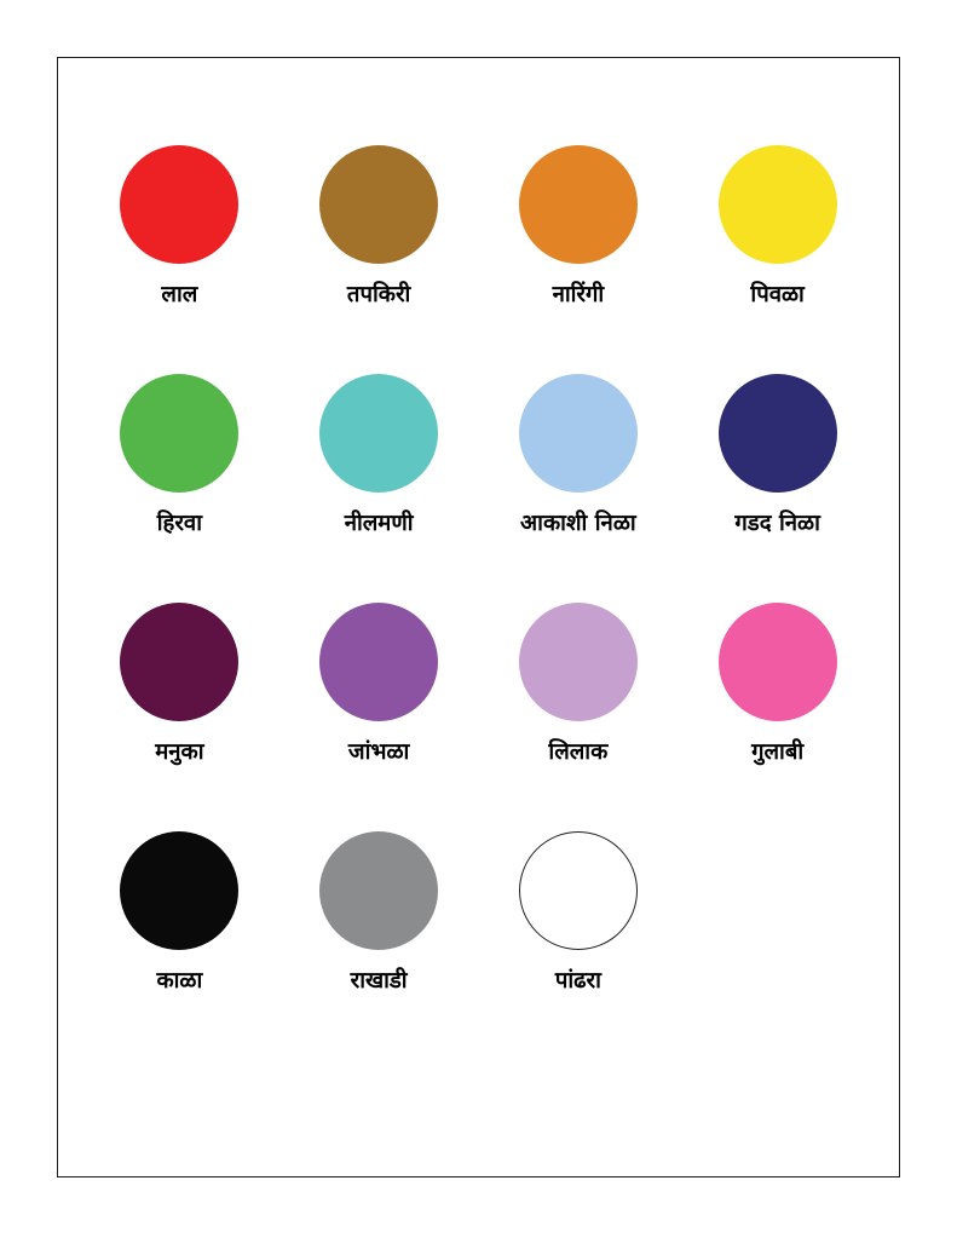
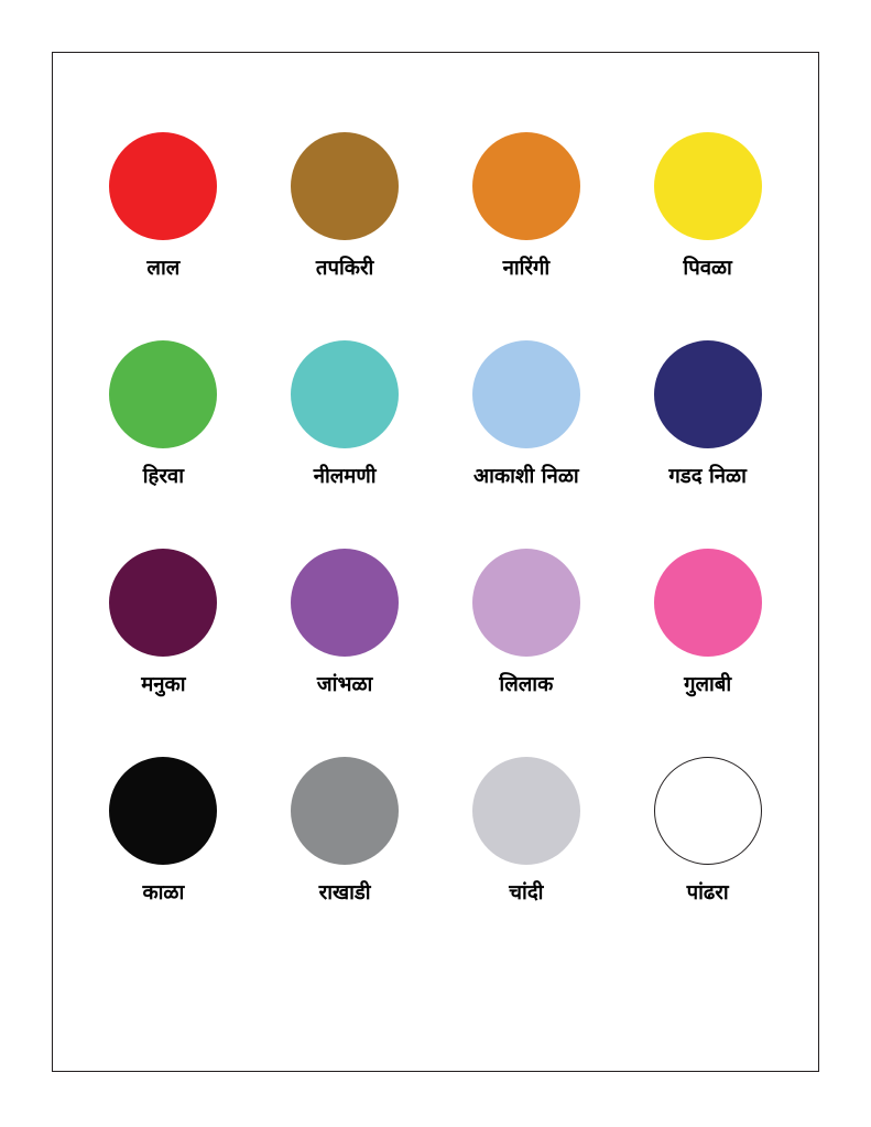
  लाल
  तपकिरी
  नारिंगी
  पिवळा
  हिरवा
  नीलमणी
  आकाशी निळा
  गडद निळा
  मनुका
  जांभळा
  लिलाक
  गुलाबी
  काळा
  राखाडी
+ चांदी
  पांढरा
